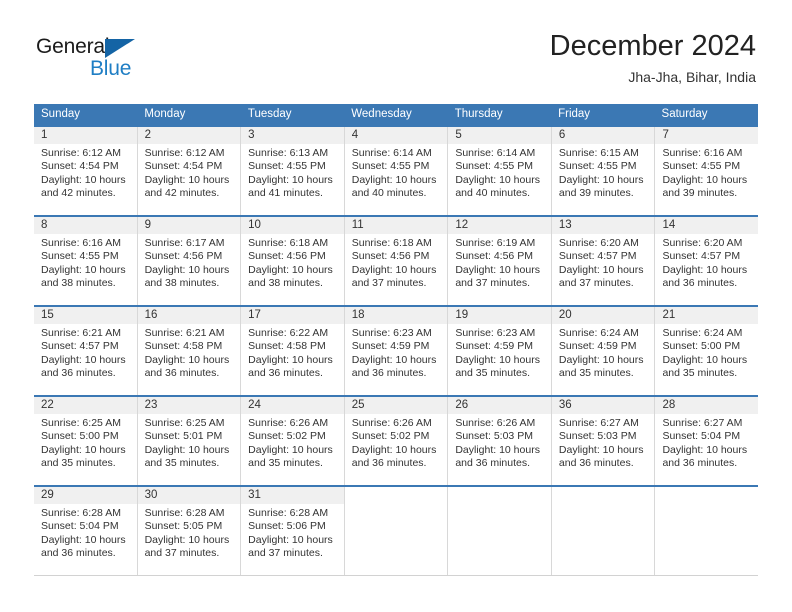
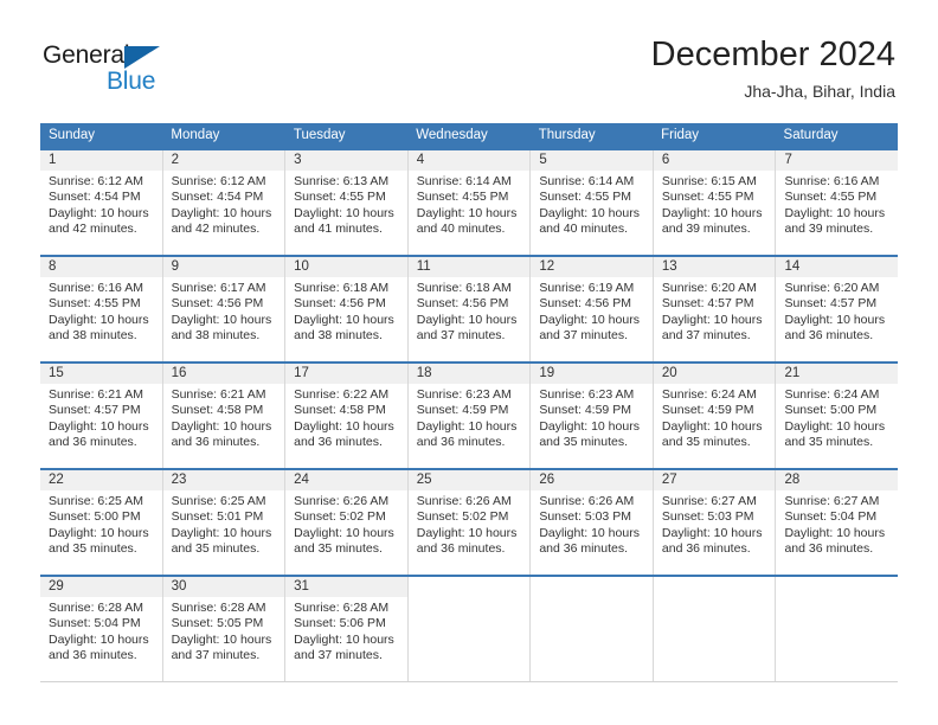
  General
  Blue
  December 2024
  Jha-Jha, Bihar, India
  Sunday
  Monday
  Tuesday
  Wednesday
  Thursday
  Friday
  Saturday
  1
  Sunrise: 6:12 AM
  Sunset: 4:54 PM
  Daylight: 10 hours
  and 42 minutes.
  2
  Sunrise: 6:12 AM
  Sunset: 4:54 PM
  Daylight: 10 hours
  and 42 minutes.
  3
  Sunrise: 6:13 AM
  Sunset: 4:55 PM
  Daylight: 10 hours
  and 41 minutes.
  4
  Sunrise: 6:14 AM
  Sunset: 4:55 PM
  Daylight: 10 hours
  and 40 minutes.
  5
  Sunrise: 6:14 AM
  Sunset: 4:55 PM
  Daylight: 10 hours
  and 40 minutes.
  6
  Sunrise: 6:15 AM
  Sunset: 4:55 PM
  Daylight: 10 hours
  and 39 minutes.
  7
  Sunrise: 6:16 AM
  Sunset: 4:55 PM
  Daylight: 10 hours
  and 39 minutes.
  8
  Sunrise: 6:16 AM
  Sunset: 4:55 PM
  Daylight: 10 hours
  and 38 minutes.
  9
  Sunrise: 6:17 AM
  Sunset: 4:56 PM
  Daylight: 10 hours
  and 38 minutes.
  10
  Sunrise: 6:18 AM
  Sunset: 4:56 PM
  Daylight: 10 hours
  and 38 minutes.
  11
  Sunrise: 6:18 AM
  Sunset: 4:56 PM
  Daylight: 10 hours
  and 37 minutes.
  12
  Sunrise: 6:19 AM
  Sunset: 4:56 PM
  Daylight: 10 hours
  and 37 minutes.
  13
  Sunrise: 6:20 AM
  Sunset: 4:57 PM
  Daylight: 10 hours
  and 37 minutes.
  14
  Sunrise: 6:20 AM
  Sunset: 4:57 PM
  Daylight: 10 hours
  and 36 minutes.
  15
  Sunrise: 6:21 AM
  Sunset: 4:57 PM
  Daylight: 10 hours
  and 36 minutes.
  16
  Sunrise: 6:21 AM
  Sunset: 4:58 PM
  Daylight: 10 hours
  and 36 minutes.
  17
  Sunrise: 6:22 AM
  Sunset: 4:58 PM
  Daylight: 10 hours
  and 36 minutes.
  18
  Sunrise: 6:23 AM
  Sunset: 4:59 PM
  Daylight: 10 hours
  and 36 minutes.
  19
  Sunrise: 6:23 AM
  Sunset: 4:59 PM
  Daylight: 10 hours
  and 35 minutes.
  20
  Sunrise: 6:24 AM
  Sunset: 4:59 PM
  Daylight: 10 hours
  and 35 minutes.
  21
  Sunrise: 6:24 AM
  Sunset: 5:00 PM
  Daylight: 10 hours
  and 35 minutes.
  22
  Sunrise: 6:25 AM
  Sunset: 5:00 PM
  Daylight: 10 hours
  and 35 minutes.
  23
  Sunrise: 6:25 AM
  Sunset: 5:01 PM
  Daylight: 10 hours
  and 35 minutes.
  24
  Sunrise: 6:26 AM
  Sunset: 5:02 PM
  Daylight: 10 hours
  and 35 minutes.
  25
  Sunrise: 6:26 AM
  Sunset: 5:02 PM
  Daylight: 10 hours
  and 36 minutes.
  26
  Sunrise: 6:26 AM
  Sunset: 5:03 PM
  Daylight: 10 hours
  and 36 minutes.
- 36
+ 27
  Sunrise: 6:27 AM
  Sunset: 5:03 PM
  Daylight: 10 hours
  and 36 minutes.
  28
  Sunrise: 6:27 AM
  Sunset: 5:04 PM
  Daylight: 10 hours
  and 36 minutes.
  29
  Sunrise: 6:28 AM
  Sunset: 5:04 PM
  Daylight: 10 hours
  and 36 minutes.
  30
  Sunrise: 6:28 AM
  Sunset: 5:05 PM
  Daylight: 10 hours
  and 37 minutes.
  31
  Sunrise: 6:28 AM
  Sunset: 5:06 PM
  Daylight: 10 hours
  and 37 minutes.
